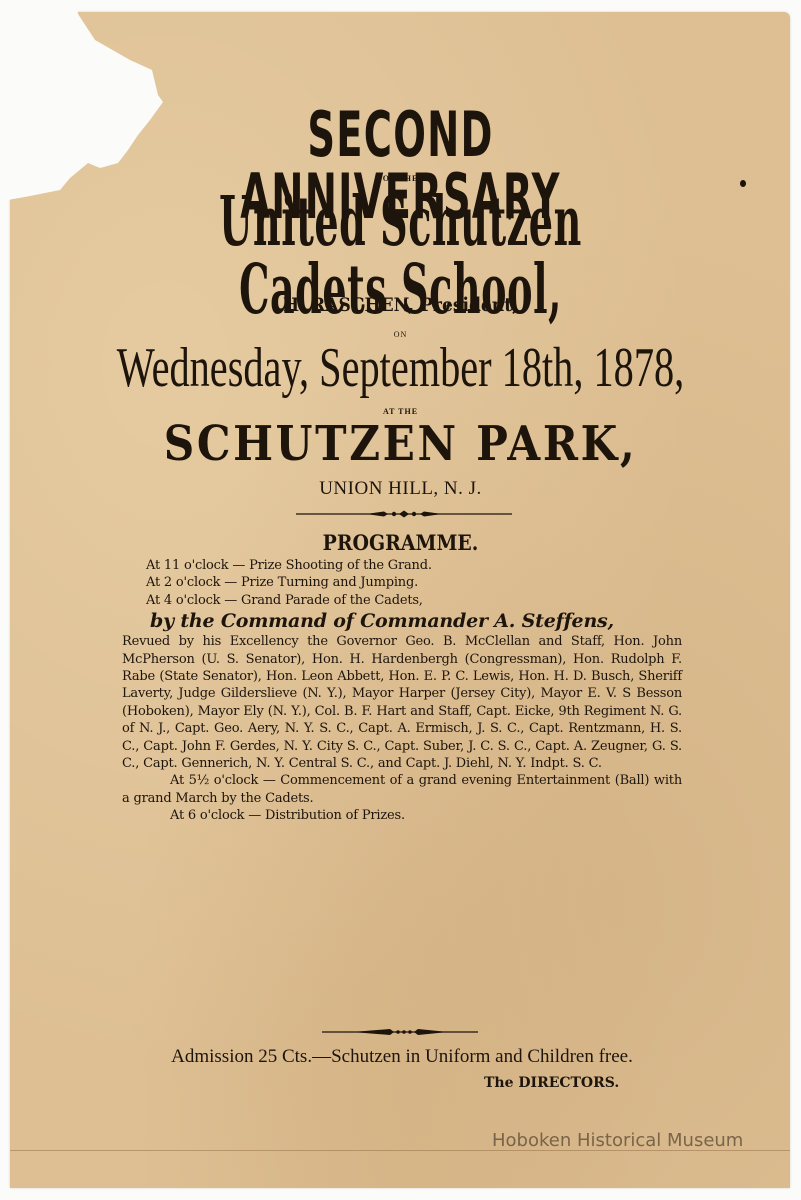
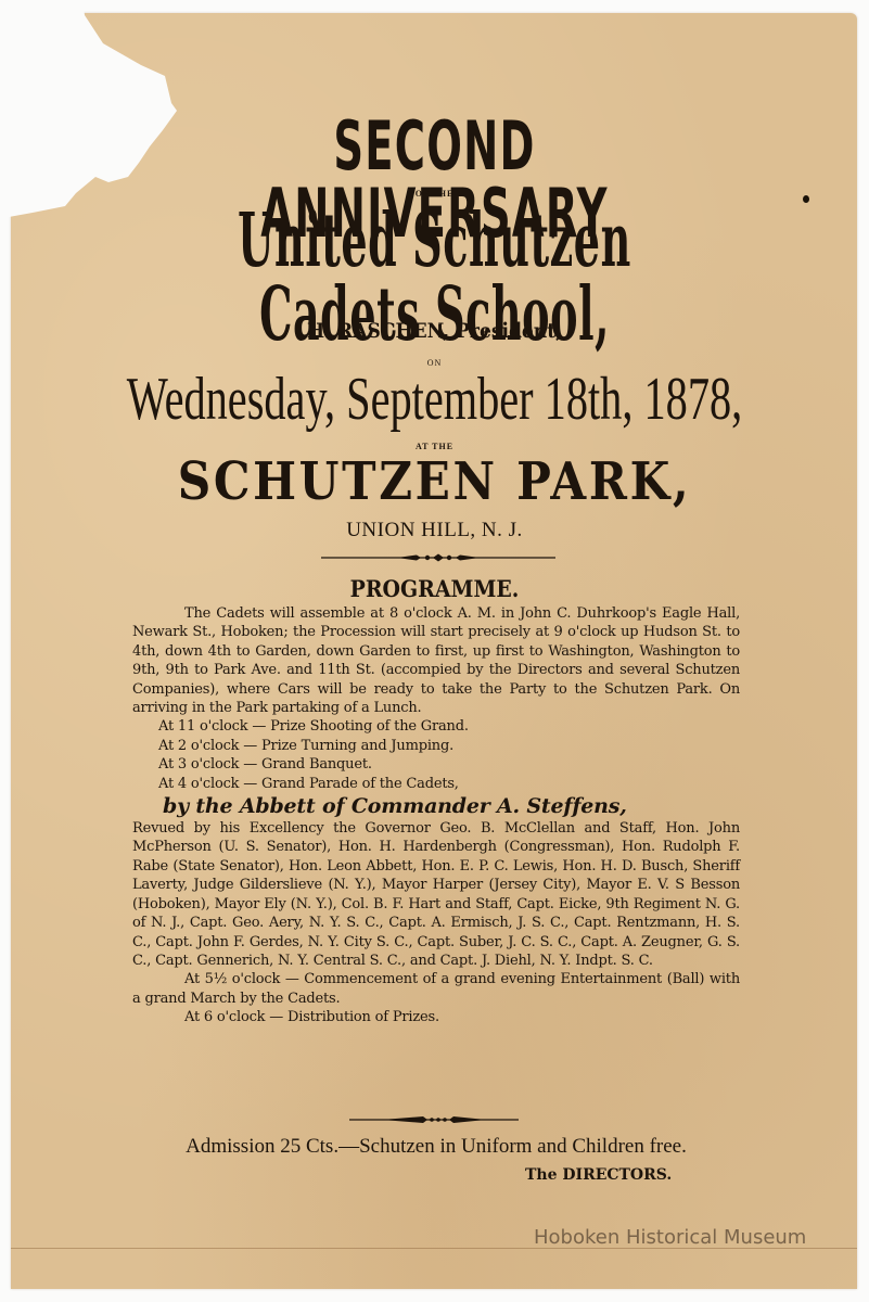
  SECOND ANNIVERSARY
  OF THE
  United Schutzen Cadets School,
  H. RASCHEN, President,
  ON
  Wednesday, September 18th, 1878,
  AT THE
  SCHUTZEN PARK,
  UNION HILL, N. J.
  PROGRAMME.
+ The Cadets will assemble at 8 o'clock A. M. in John C. Duhrkoop's Eagle Hall, Newark St., Hoboken; the Procession will start precisely at 9 o'clock up Hudson St. to 4th, down 4th to Garden, down Garden to first, up first to Washington, Washington to 9th, 9th to Park Ave. and 11th St. (accompied by the Directors and several Schutzen Companies), where Cars will be ready to take the Party to the Schutzen Park. On arriving in the Park partaking of a Lunch.
  At 11 o'clock — Prize Shooting of the Grand.
  At 2 o'clock — Prize Turning and Jumping.
+ At 3 o'clock — Grand Banquet.
  At 4 o'clock — Grand Parade of the Cadets,
- by the Command of Commander A. Steffens,
+ by the Abbett of Commander A. Steffens,
  Revued by his Excellency the Governor Geo. B. McClellan and Staff, Hon. John McPherson (U. S. Senator), Hon. H. Hardenbergh (Congressman), Hon. Rudolph F. Rabe (State Senator), Hon. Leon Abbett, Hon. E. P. C. Lewis, Hon. H. D. Busch, Sheriff Laverty, Judge Gilderslieve (N. Y.), Mayor Harper (Jersey City), Mayor E. V. S Besson (Hoboken), Mayor Ely (N. Y.), Col. B. F. Hart and Staff, Capt. Eicke, 9th Regiment N. G. of N. J., Capt. Geo. Aery, N. Y. S. C., Capt. A. Ermisch, J. S. C., Capt. Rentzmann, H. S. C., Capt. John F. Gerdes, N. Y. City S. C., Capt. Suber, J. C. S. C., Capt. A. Zeugner, G. S. C., Capt. Gennerich, N. Y. Central S. C., and Capt. J. Diehl, N. Y. Indpt. S. C.
  At 5½ o'clock — Commencement of a grand evening Entertainment (Ball) with a grand March by the Cadets.
  At 6 o'clock — Distribution of Prizes.
  Admission 25 Cts.—Schutzen in Uniform and Children free.
  The DIRECTORS.
  Hoboken Historical Museum
